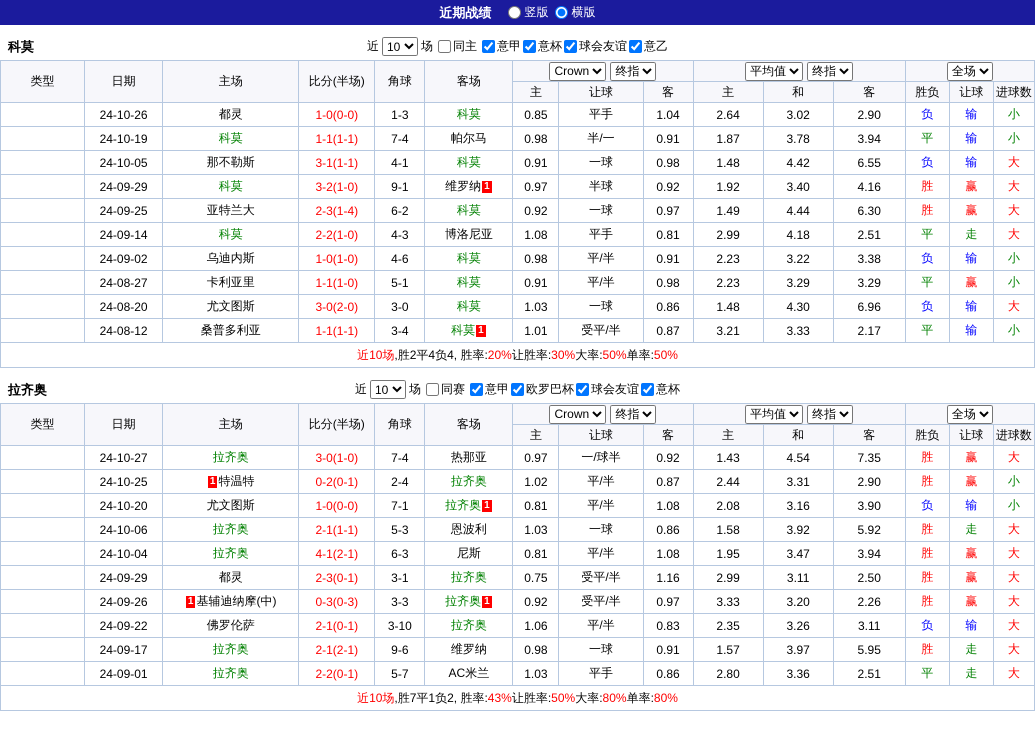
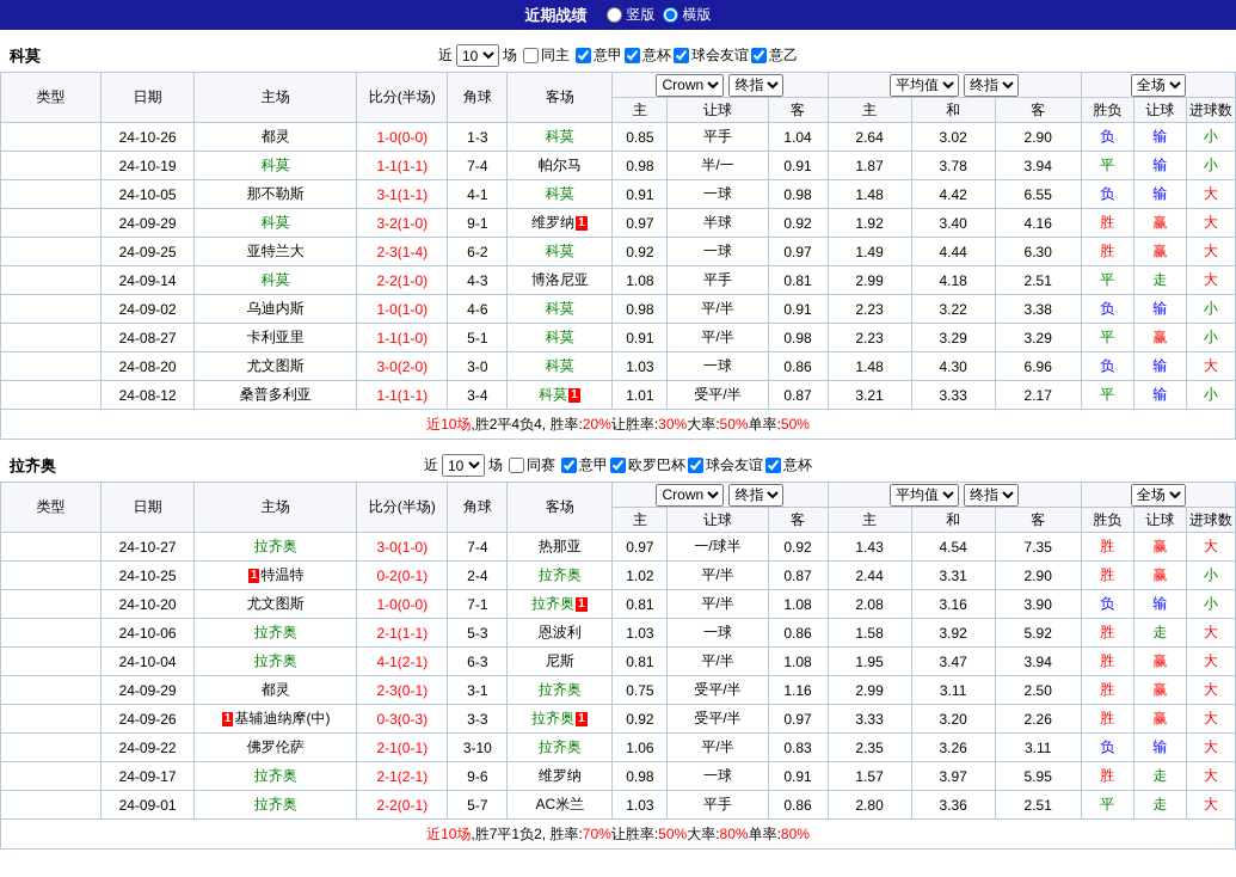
  近期战绩
  竖版
  横版
  科莫
  近
  10
  场
  同主
  意甲
  意杯
  球会友谊
  意乙
  类型	日期	主场	比分(半场)	角球	客场	Crown 终指	平均值 终指	全场
  主	让球	客	主	和	客	胜负	让球	进球数
  	24-10-26	都灵	1-0(0-0)	1-3	科莫	0.85	平手	1.04	2.64	3.02	2.90	负	输	小
  	24-10-19	科莫	1-1(1-1)	7-4	帕尔马	0.98	半/一	0.91	1.87	3.78	3.94	平	输	小
  	24-10-05	那不勒斯	3-1(1-1)	4-1	科莫	0.91	一球	0.98	1.48	4.42	6.55	负	输	大
  	24-09-29	科莫	3-2(1-0)	9-1	维罗纳 1	0.97	半球	0.92	1.92	3.40	4.16	胜	赢	大
  	24-09-25	亚特兰大	2-3(1-4)	6-2	科莫	0.92	一球	0.97	1.49	4.44	6.30	胜	赢	大
  	24-09-14	科莫	2-2(1-0)	4-3	博洛尼亚	1.08	平手	0.81	2.99	4.18	2.51	平	走	大
  	24-09-02	乌迪内斯	1-0(1-0)	4-6	科莫	0.98	平/半	0.91	2.23	3.22	3.38	负	输	小
  	24-08-27	卡利亚里	1-1(1-0)	5-1	科莫	0.91	平/半	0.98	2.23	3.29	3.29	平	赢	小
  	24-08-20	尤文图斯	3-0(2-0)	3-0	科莫	1.03	一球	0.86	1.48	4.30	6.96	负	输	大
  	24-08-12	桑普多利亚	1-1(1-1)	3-4	科莫 1	1.01	受平/半	0.87	3.21	3.33	2.17	平	输	小
  近10场
  ,胜2平4负4, 胜率:
  20%
  让胜率:
  30%
  大率:
  50%
  单率:
  50%
  拉齐奥
  近
  10
  场
  同赛
  意甲
  欧罗巴杯
  球会友谊
  意杯
  类型	日期	主场	比分(半场)	角球	客场	Crown 终指	平均值 终指	全场
  主	让球	客	主	和	客	胜负	让球	进球数
  	24-10-27	拉齐奥	3-0(1-0)	7-4	热那亚	0.97	一/球半	0.92	1.43	4.54	7.35	胜	赢	大
  	24-10-25	1 特温特	0-2(0-1)	2-4	拉齐奥	1.02	平/半	0.87	2.44	3.31	2.90	胜	赢	小
  	24-10-20	尤文图斯	1-0(0-0)	7-1	拉齐奥 1	0.81	平/半	1.08	2.08	3.16	3.90	负	输	小
  	24-10-06	拉齐奥	2-1(1-1)	5-3	恩波利	1.03	一球	0.86	1.58	3.92	5.92	胜	走	大
  	24-10-04	拉齐奥	4-1(2-1)	6-3	尼斯	0.81	平/半	1.08	1.95	3.47	3.94	胜	赢	大
  	24-09-29	都灵	2-3(0-1)	3-1	拉齐奥	0.75	受平/半	1.16	2.99	3.11	2.50	胜	赢	大
  	24-09-26	1 基辅迪纳摩(中)	0-3(0-3)	3-3	拉齐奥 1	0.92	受平/半	0.97	3.33	3.20	2.26	胜	赢	大
  	24-09-22	佛罗伦萨	2-1(0-1)	3-10	拉齐奥	1.06	平/半	0.83	2.35	3.26	3.11	负	输	大
  	24-09-17	拉齐奥	2-1(2-1)	9-6	维罗纳	0.98	一球	0.91	1.57	3.97	5.95	胜	走	大
  	24-09-01	拉齐奥	2-2(0-1)	5-7	AC米兰	1.03	平手	0.86	2.80	3.36	2.51	平	走	大
  近10场
  ,胜7平1负2, 胜率:
- 43%
+ 70%
  让胜率:
  50%
  大率:
  80%
  单率:
  80%
